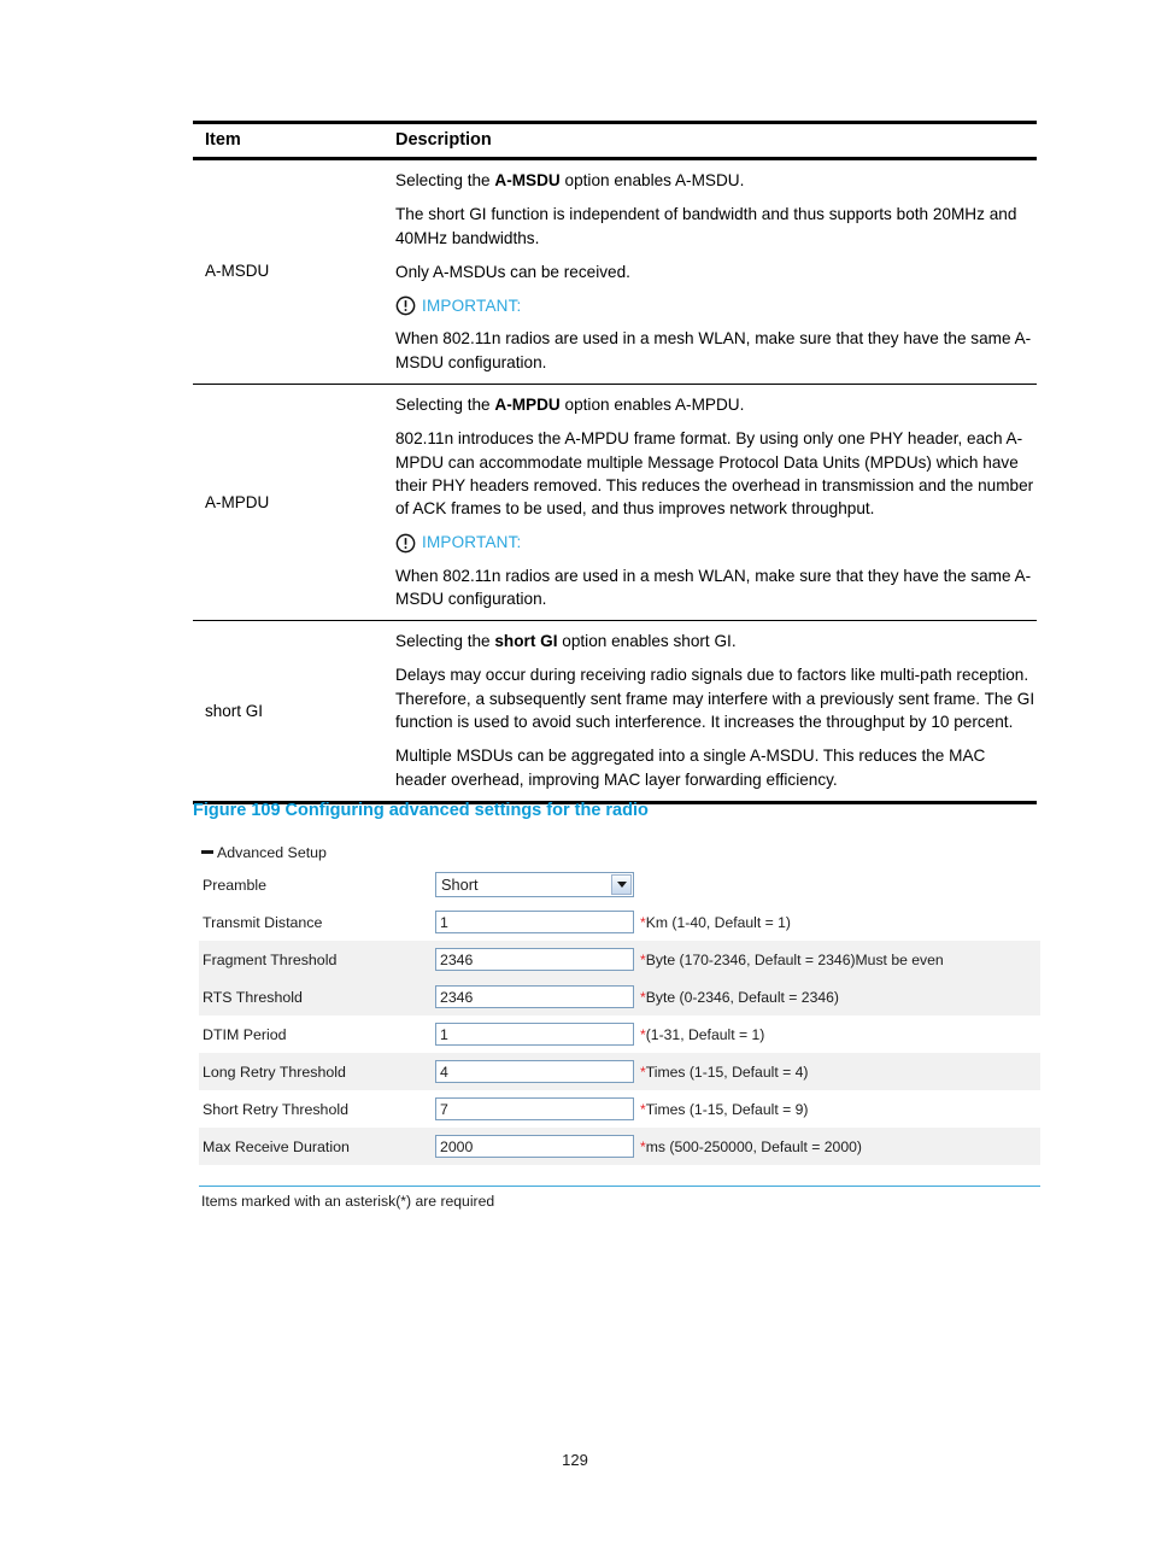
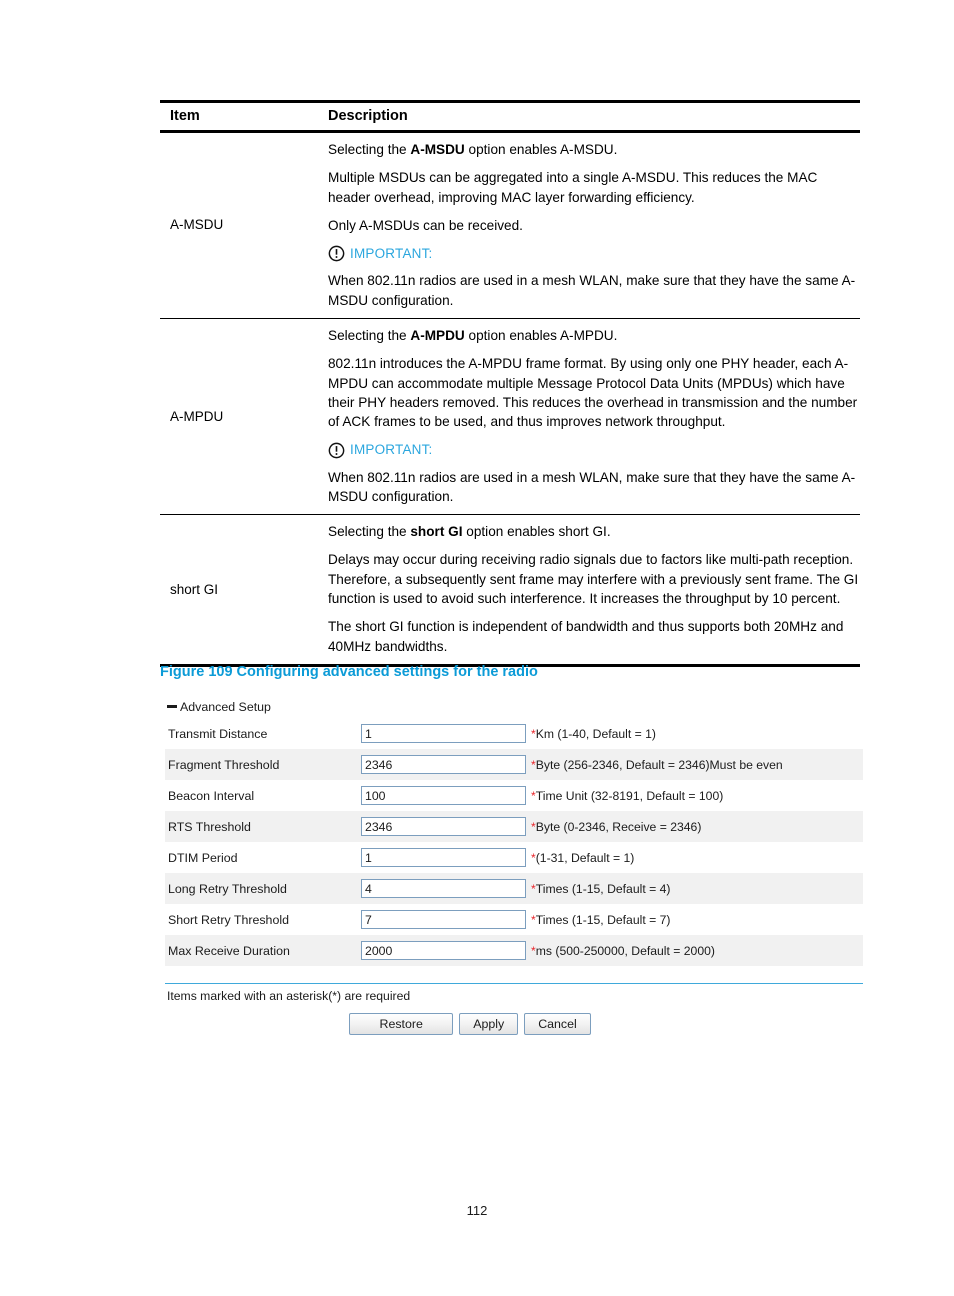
  Item
  Description
  A-MSDU
  Selecting the A-MSDU option enables A-MSDU.
- The short GI function is independent of bandwidth and thus supports both 20MHz and 40MHz bandwidths.
+ Multiple MSDUs can be aggregated into a single A-MSDU. This reduces the MAC header overhead, improving MAC layer forwarding efficiency.
  Only A-MSDUs can be received.
  IMPORTANT:
  When 802.11n radios are used in a mesh WLAN, make sure that they have the same A-MSDU configuration.
  A-MPDU
  Selecting the A-MPDU option enables A-MPDU.
  802.11n introduces the A-MPDU frame format. By using only one PHY header, each A-MPDU can accommodate multiple Message Protocol Data Units (MPDUs) which have their PHY headers removed. This reduces the overhead in transmission and the number of ACK frames to be used, and thus improves network throughput.
  IMPORTANT:
  When 802.11n radios are used in a mesh WLAN, make sure that they have the same A-MSDU configuration.
  short GI
  Selecting the short GI option enables short GI.
  Delays may occur during receiving radio signals due to factors like multi-path reception. Therefore, a subsequently sent frame may interfere with a previously sent frame. The GI function is used to avoid such interference. It increases the throughput by 10 percent.
- Multiple MSDUs can be aggregated into a single A-MSDU. This reduces the MAC header overhead, improving MAC layer forwarding efficiency.
+ The short GI function is independent of bandwidth and thus supports both 20MHz and 40MHz bandwidths.
  Figure 109 Configuring advanced settings for the radio
  Advanced Setup
- Preamble
- Short
  Transmit Distance
  1
  *Km (1-40, Default = 1)
  Fragment Threshold
  2346
- *Byte (170-2346, Default = 2346)Must be even
+ *Byte (256-2346, Default = 2346)Must be even
+ Beacon Interval
+ 100
+ *Time Unit (32-8191, Default = 100)
  RTS Threshold
  2346
- *Byte (0-2346, Default = 2346)
+ *Byte (0-2346, Receive = 2346)
  DTIM Period
  1
  *(1-31, Default = 1)
  Long Retry Threshold
  4
  *Times (1-15, Default = 4)
  Short Retry Threshold
  7
- *Times (1-15, Default = 9)
+ *Times (1-15, Default = 7)
  Max Receive Duration
  2000
  *ms (500-250000, Default = 2000)
  Items marked with an asterisk(*) are required
+ Restore
+ Apply
+ Cancel
- 129
+ 112
